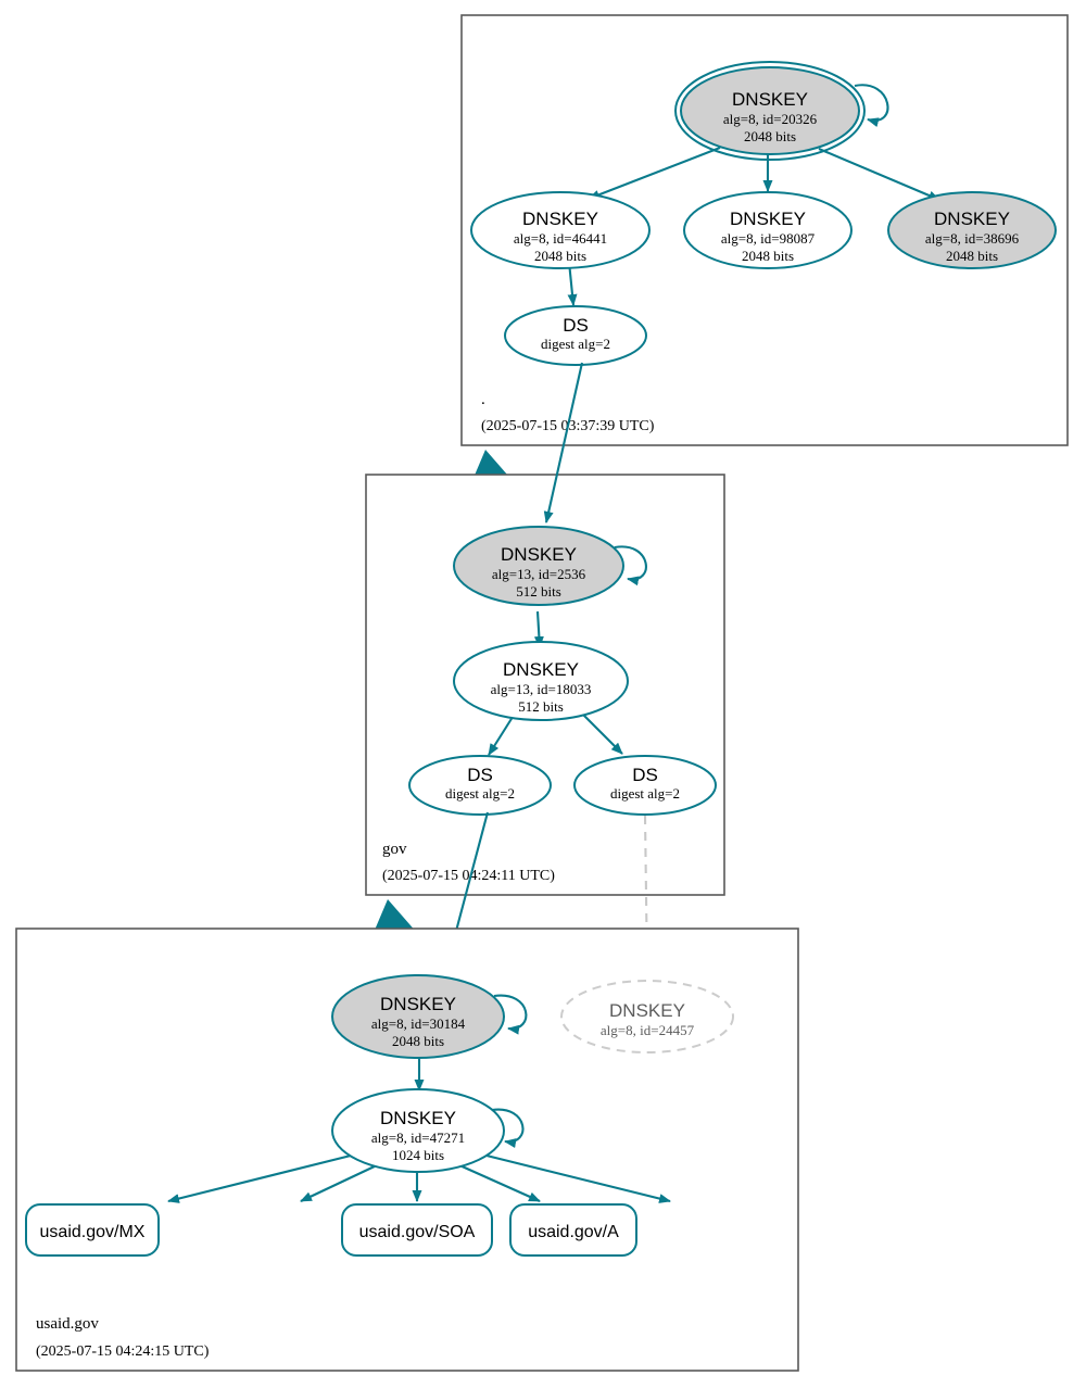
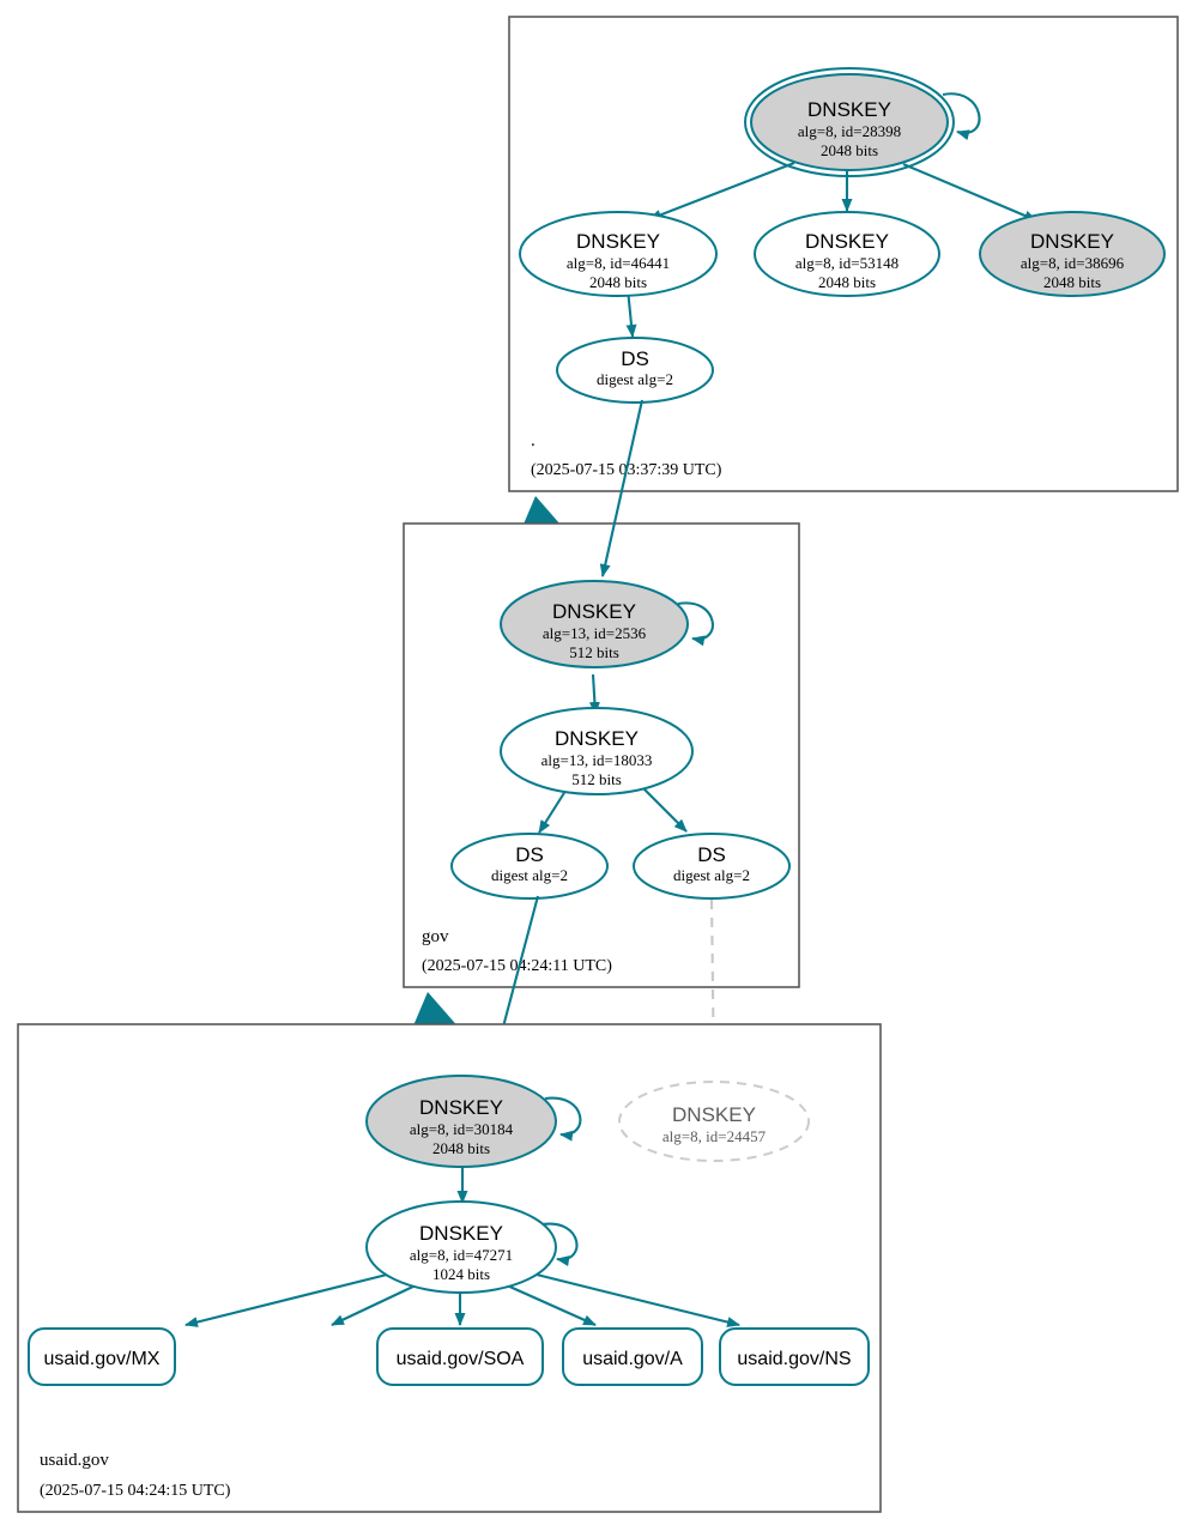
  DNSKEY
- alg=8, id=20326
+ alg=8, id=28398
  2048 bits
  DNSKEY
  alg=8, id=46441
  2048 bits
  DNSKEY
- alg=8, id=98087
+ alg=8, id=53148
  2048 bits
  DNSKEY
  alg=8, id=38696
  2048 bits
  DS
  digest alg=2
  .
  (2025-07-15 03:37:39 UTC)
  DNSKEY
  alg=13, id=2536
  512 bits
  DNSKEY
  alg=13, id=18033
  512 bits
  DS
  digest alg=2
  DS
  digest alg=2
  gov
  (2025-07-15 04:24:11 UTC)
  DNSKEY
  alg=8, id=30184
  2048 bits
  DNSKEY
  alg=8, id=24457
  DNSKEY
  alg=8, id=47271
  1024 bits
  usaid.gov/MX
  usaid.gov/SOA
  usaid.gov/A
+ usaid.gov/NS
  usaid.gov
  (2025-07-15 04:24:15 UTC)
